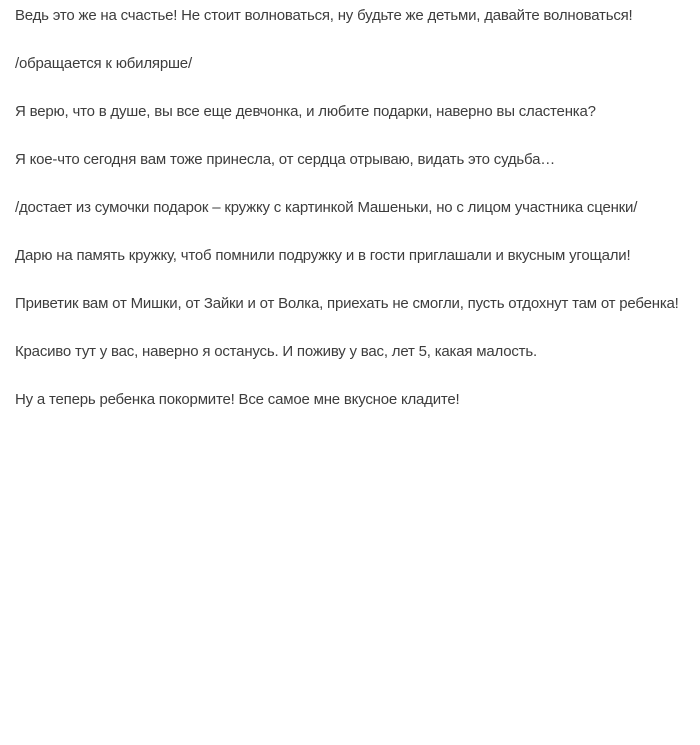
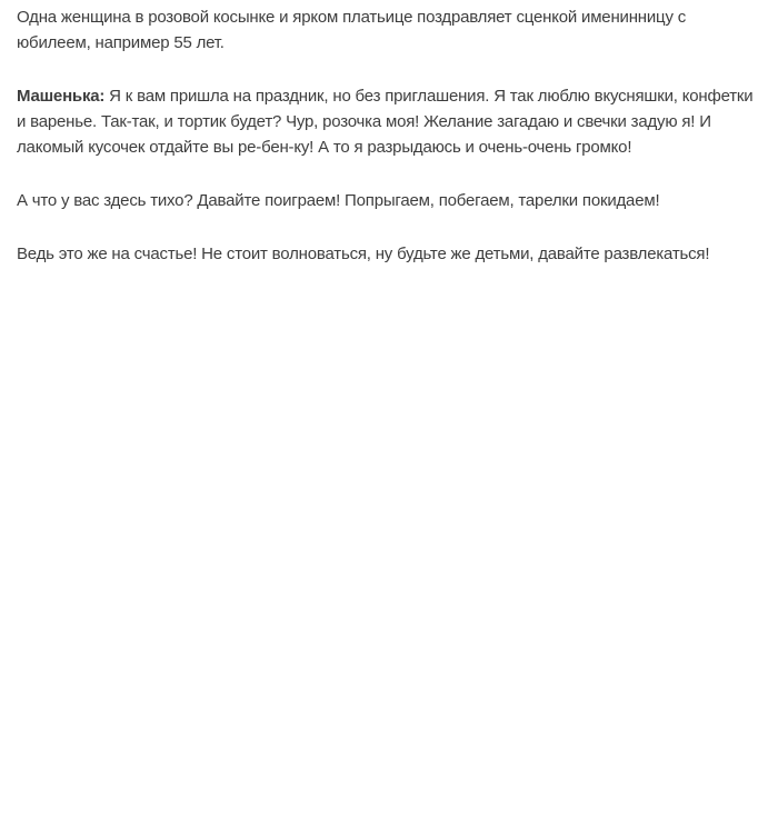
+ Одна женщина в розовой косынке и ярком платьице поздравляет сценкой именинницу с юбилеем, например 55 лет.
+ Машенька: Я к вам пришла на праздник, но без приглашения. Я так люблю вкусняшки, конфетки и варенье. Так-так, и тортик будет? Чур, розочка моя! Желание загадаю и свечки задую я! И лакомый кусочек отдайте вы ре-бен-ку! А то я разрыдаюсь и очень-очень громко!
+ А что у вас здесь тихо? Давайте поиграем! Попрыгаем, побегаем, тарелки покидаем!
- Ведь это же на счастье! Не стоит волноваться, ну будьте же детьми, давайте волноваться!
+ Ведь это же на счастье! Не стоит волноваться, ну будьте же детьми, давайте развлекаться!
- /обращается к юбилярше/
- Я верю, что в душе, вы все еще девчонка, и любите подарки, наверно вы сластенка?
- Я кое-что сегодня вам тоже принесла, от сердца отрываю, видать это судьба…
- /достает из сумочки подарок – кружку с картинкой Машеньки, но с лицом участника сценки/
- Дарю на память кружку, чтоб помнили подружку и в гости приглашали и вкусным угощали!
- Приветик вам от Мишки, от Зайки и от Волка, приехать не смогли, пусть отдохнут там от ребенка!
- Красиво тут у вас, наверно я останусь. И поживу у вас, лет 5, какая малость.
- Ну а теперь ребенка покормите! Все самое мне вкусное кладите!
